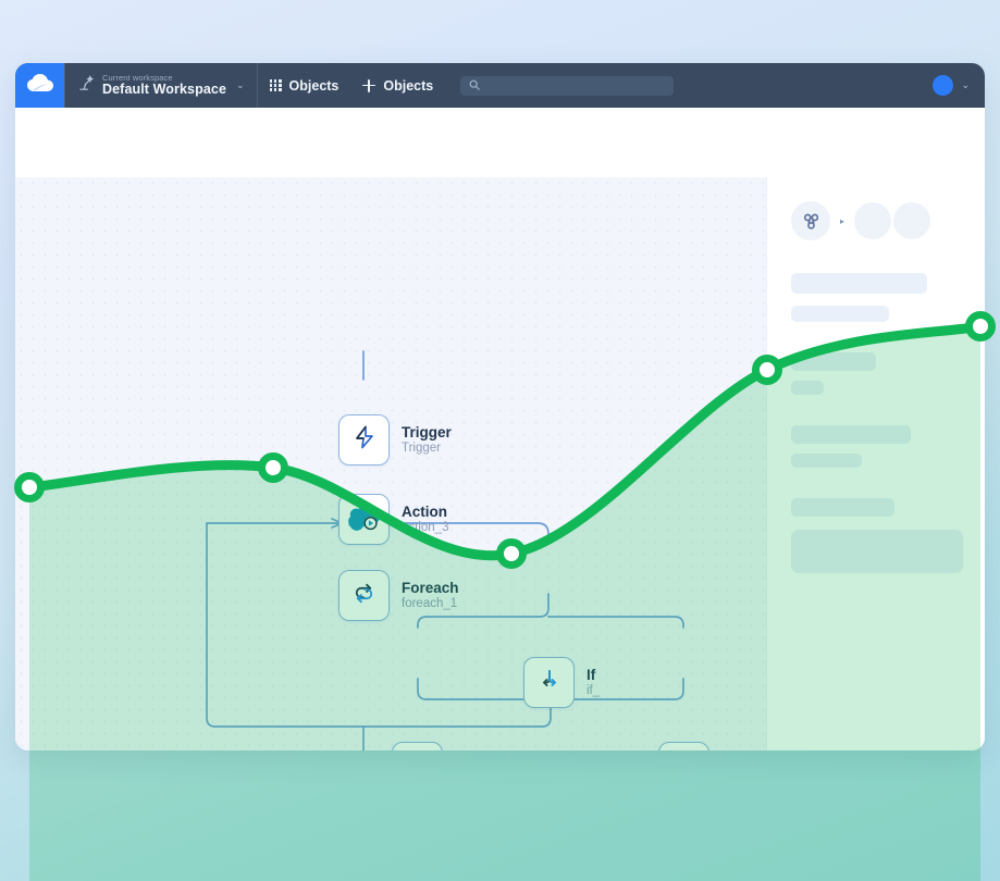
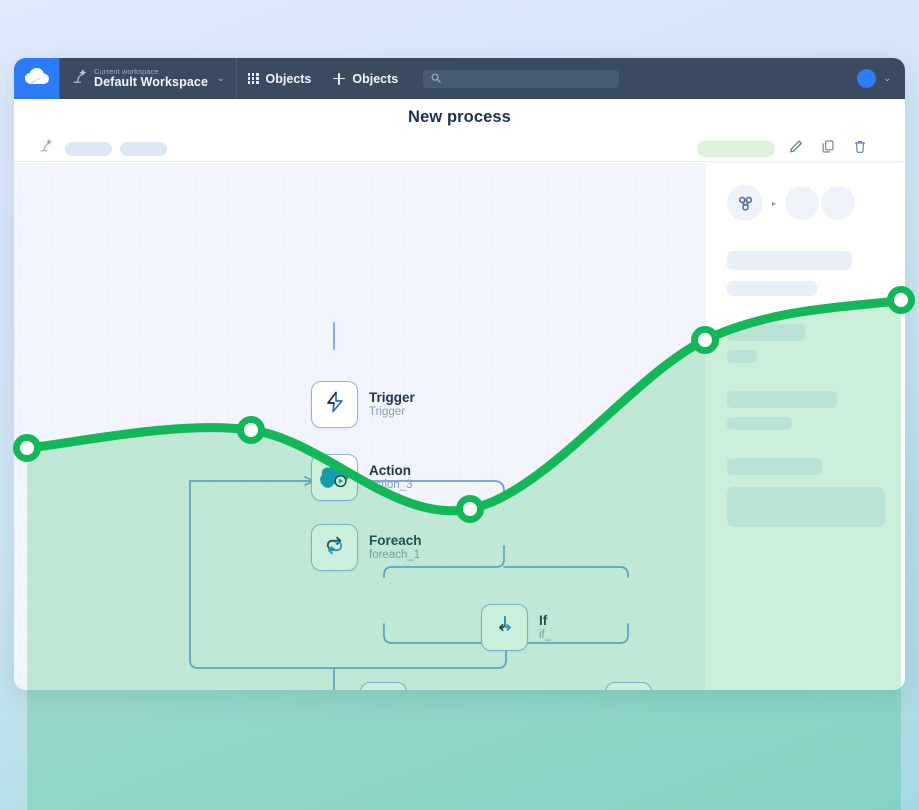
  Current workspace
  Default Workspace
  ⌄
  Objects
  Objects
  ⌄
+ New process
  Trigger
  Trigger
  Action
  tion_3
  Foreach
  foreach_1
  If
  if_
  ▸
